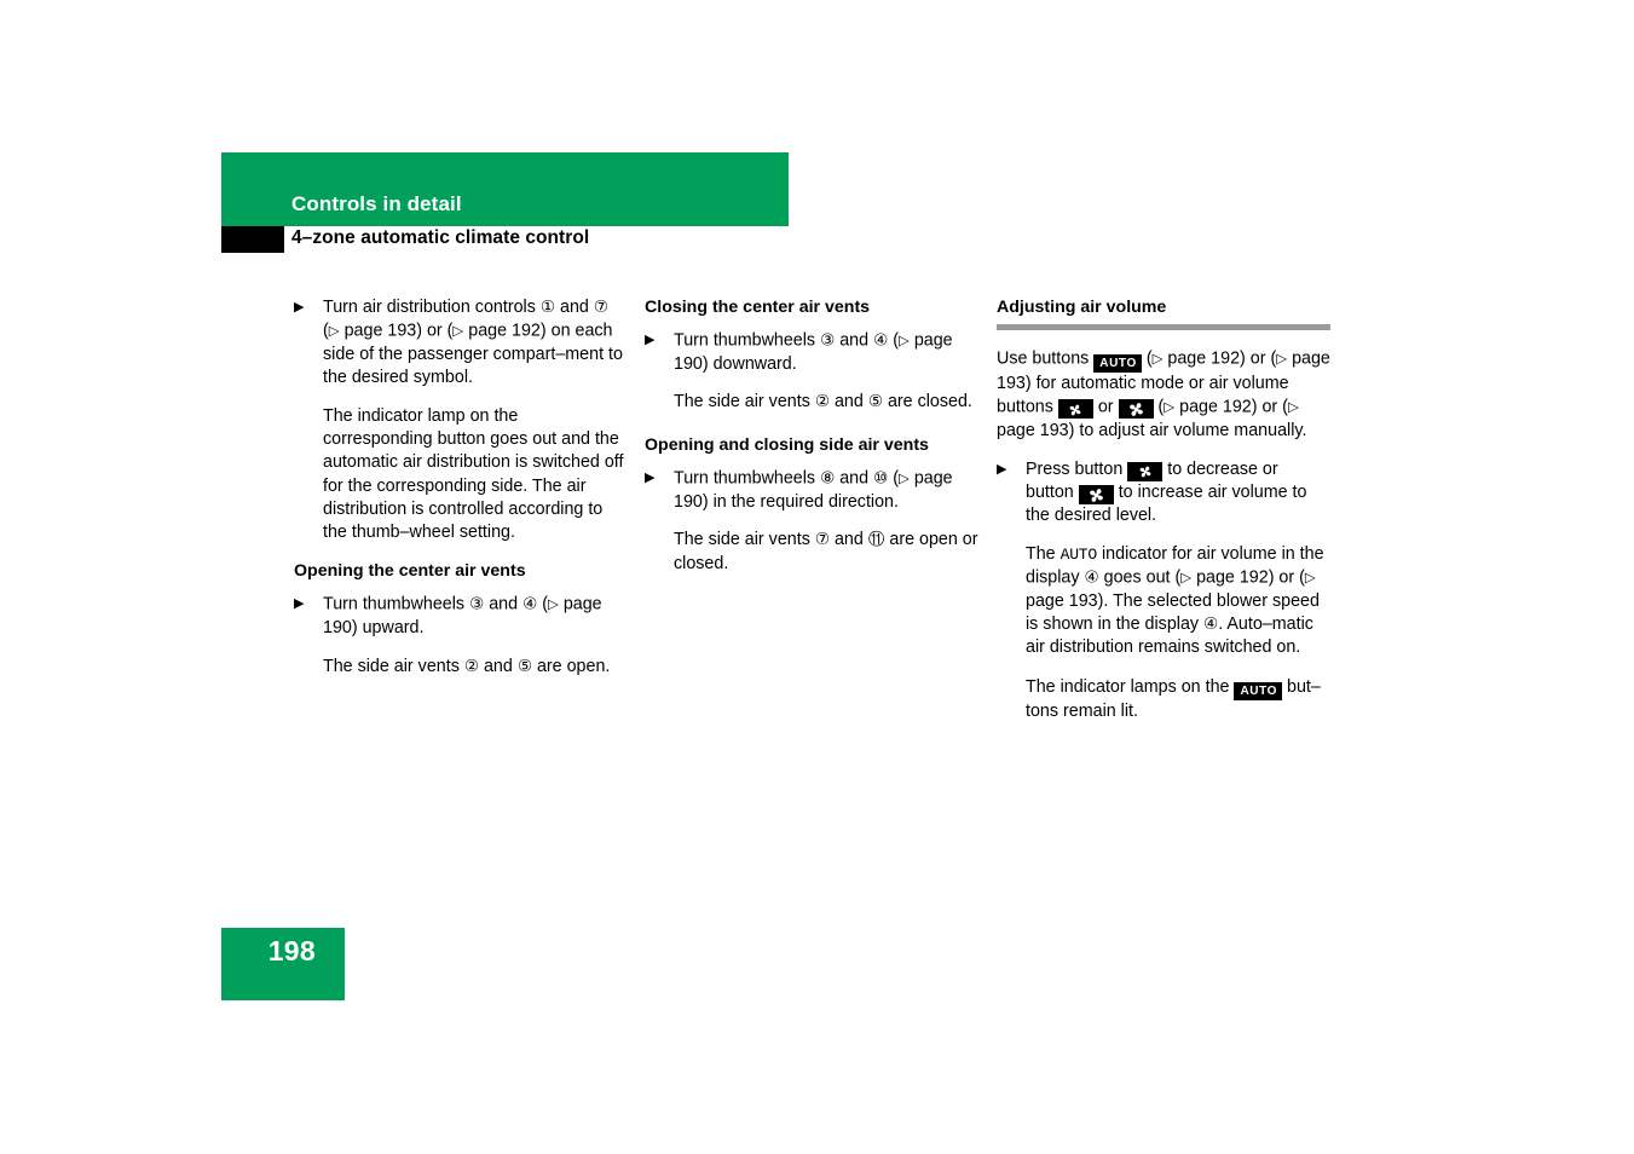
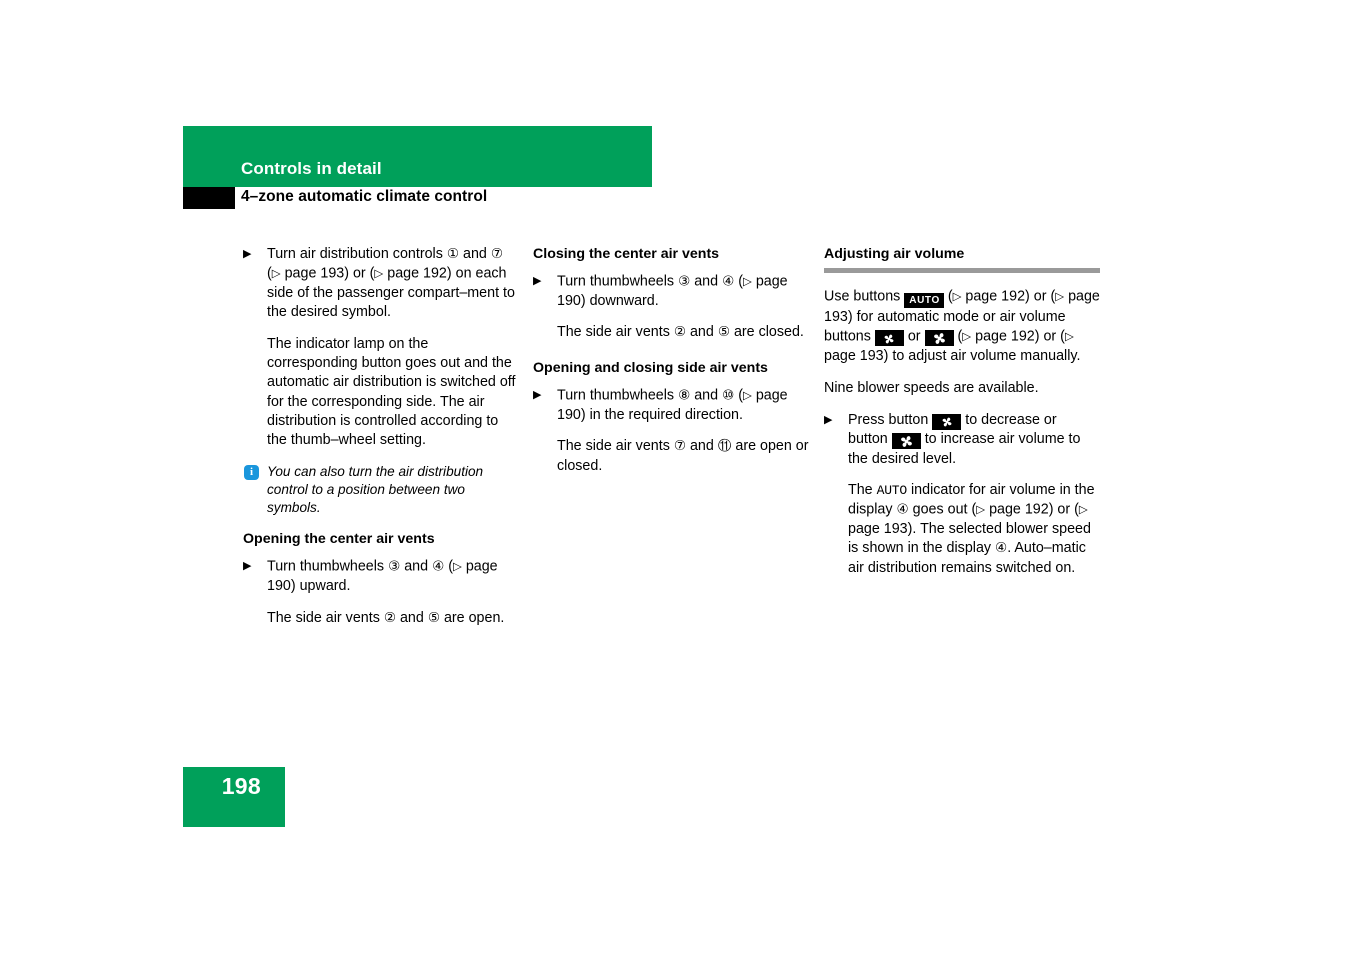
  Controls in detail
  4–zone automatic climate control
  ▶
  Turn air distribution controls ① and ⑦ (▷ page 193) or (▷ page 192) on each side of the passenger compart–ment to the desired symbol.
  The indicator lamp on the corresponding button goes out and the automatic air distribution is switched off for the corresponding side. The air distribution is controlled according to the thumb–wheel setting.
+ i
+ You can also turn the air distribution control to a position between two symbols.
  Opening the center air vents
  ▶
  Turn thumbwheels ③ and ④ (▷ page 190) upward.
  The side air vents ② and ⑤ are open.
  Closing the center air vents
  ▶
  Turn thumbwheels ③ and ④ (▷ page 190) downward.
  The side air vents ② and ⑤ are closed.
  Opening and closing side air vents
  ▶
  Turn thumbwheels ⑧ and ⑩ (▷ page 190) in the required direction.
  The side air vents ⑦ and ⑪ are open or closed.
  Adjusting air volume
  Use buttons AUTO (▷ page 192) or (▷ page 193) for automatic mode or air volume buttons or (▷ page 192) or (▷ page 193) to adjust air volume manually.
+ Nine blower speeds are available.
  ▶
  Press button to decrease or button to increase air volume to the desired level.
  The AUTO indicator for air volume in the display ④ goes out (▷ page 192) or (▷ page 193). The selected blower speed is shown in the display ④. Auto–matic air distribution remains switched on.
- The indicator lamps on the AUTO but–tons remain lit.
  198
